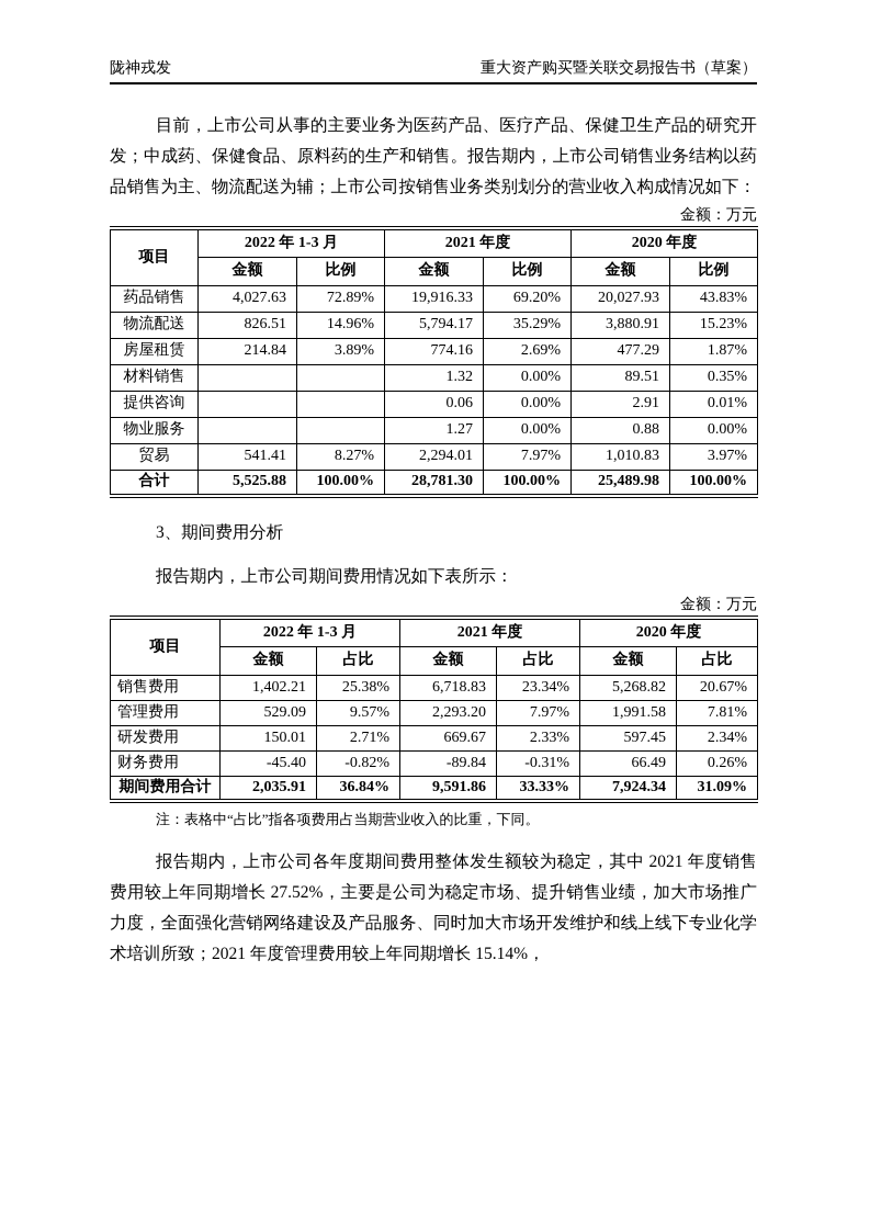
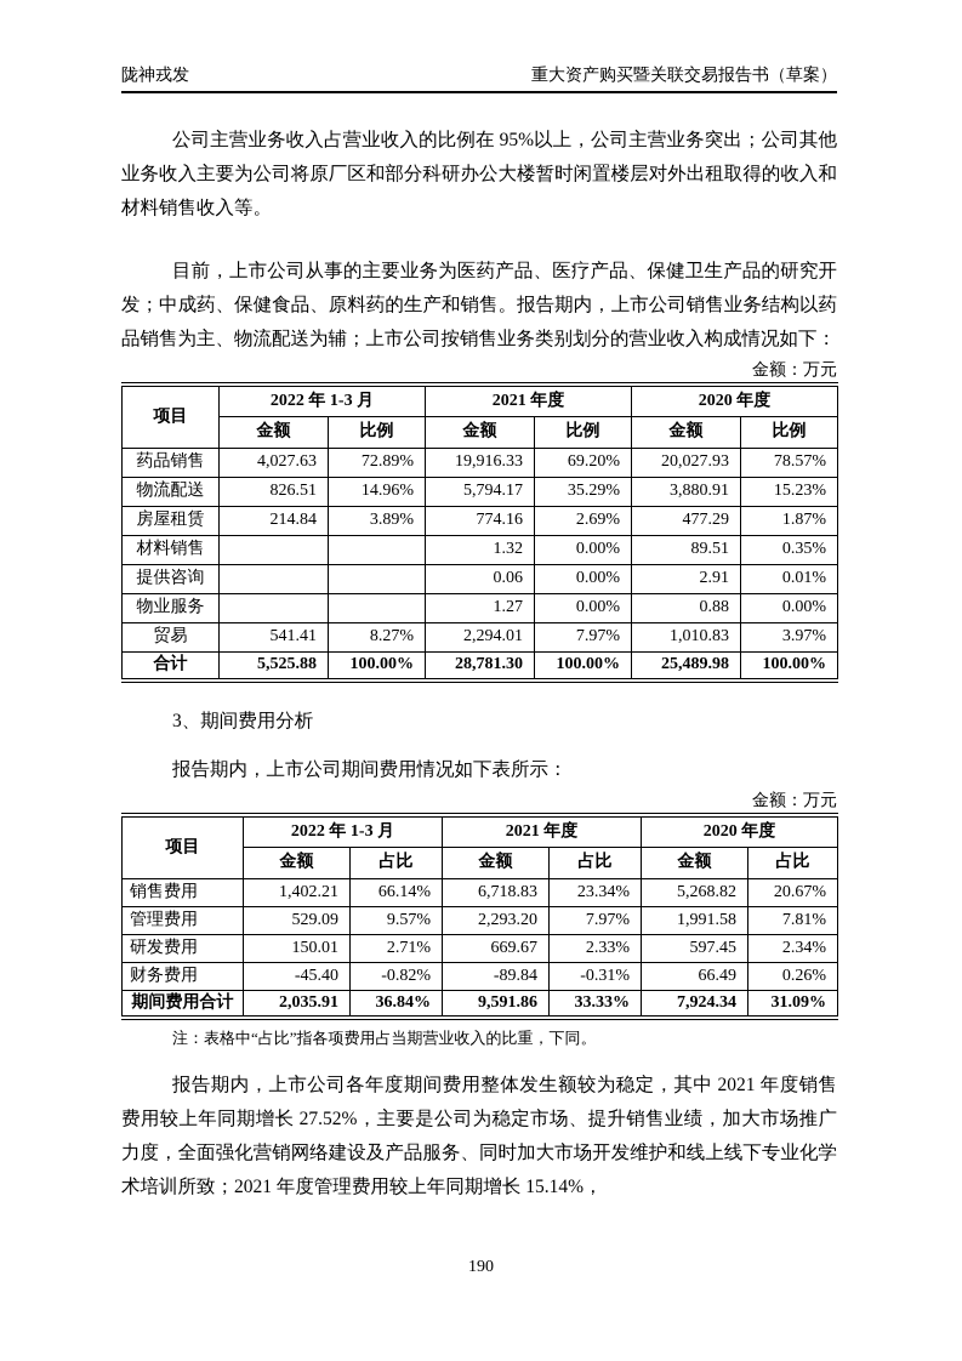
  陇神戎发
  重大资产购买暨关联交易报告书（草案）
+ 公司主营业务收入占营业收入的比例在 95%以上，公司主营业务突出；公司其他业务收入主要为公司将原厂区和部分科研办公大楼暂时闲置楼层对外出租取得的收入和材料销售收入等。
  目前，上市公司从事的主要业务为医药产品、医疗产品、保健卫生产品的研究开发；中成药、保健食品、原料药的生产和销售。报告期内，上市公司销售业务结构以药品销售为主、物流配送为辅；上市公司按销售业务类别划分的营业收入构成情况如下：
  金额：万元
  项目	2022 年 1-3 月	2021 年度	2020 年度
  金额	比例	金额	比例	金额	比例
- 药品销售	4,027.63	72.89%	19,916.33	69.20%	20,027.93	43.83%
+ 药品销售	4,027.63	72.89%	19,916.33	69.20%	20,027.93	78.57%
  物流配送	826.51	14.96%	5,794.17	35.29%	3,880.91	15.23%
  房屋租赁	214.84	3.89%	774.16	2.69%	477.29	1.87%
  材料销售			1.32	0.00%	89.51	0.35%
  提供咨询			0.06	0.00%	2.91	0.01%
  物业服务			1.27	0.00%	0.88	0.00%
  贸易	541.41	8.27%	2,294.01	7.97%	1,010.83	3.97%
  合计	5,525.88	100.00%	28,781.30	100.00%	25,489.98	100.00%
  3、期间费用分析
  报告期内，上市公司期间费用情况如下表所示：
  金额：万元
  项目	2022 年 1-3 月	2021 年度	2020 年度
  金额	占比	金额	占比	金额	占比
- 销售费用	1,402.21	25.38%	6,718.83	23.34%	5,268.82	20.67%
+ 销售费用	1,402.21	66.14%	6,718.83	23.34%	5,268.82	20.67%
  管理费用	529.09	9.57%	2,293.20	7.97%	1,991.58	7.81%
  研发费用	150.01	2.71%	669.67	2.33%	597.45	2.34%
  财务费用	-45.40	-0.82%	-89.84	-0.31%	66.49	0.26%
  期间费用合计	2,035.91	36.84%	9,591.86	33.33%	7,924.34	31.09%
  注：表格中“占比”指各项费用占当期营业收入的比重，下同。
  报告期内，上市公司各年度期间费用整体发生额较为稳定，其中 2021 年度销售费用较上年同期增长 27.52%，主要是公司为稳定市场、提升销售业绩，加大市场推广力度，全面强化营销网络建设及产品服务、同时加大市场开发维护和线上线下专业化学术培训所致；2021 年度管理费用较上年同期增长 15.14%，
+ 190
